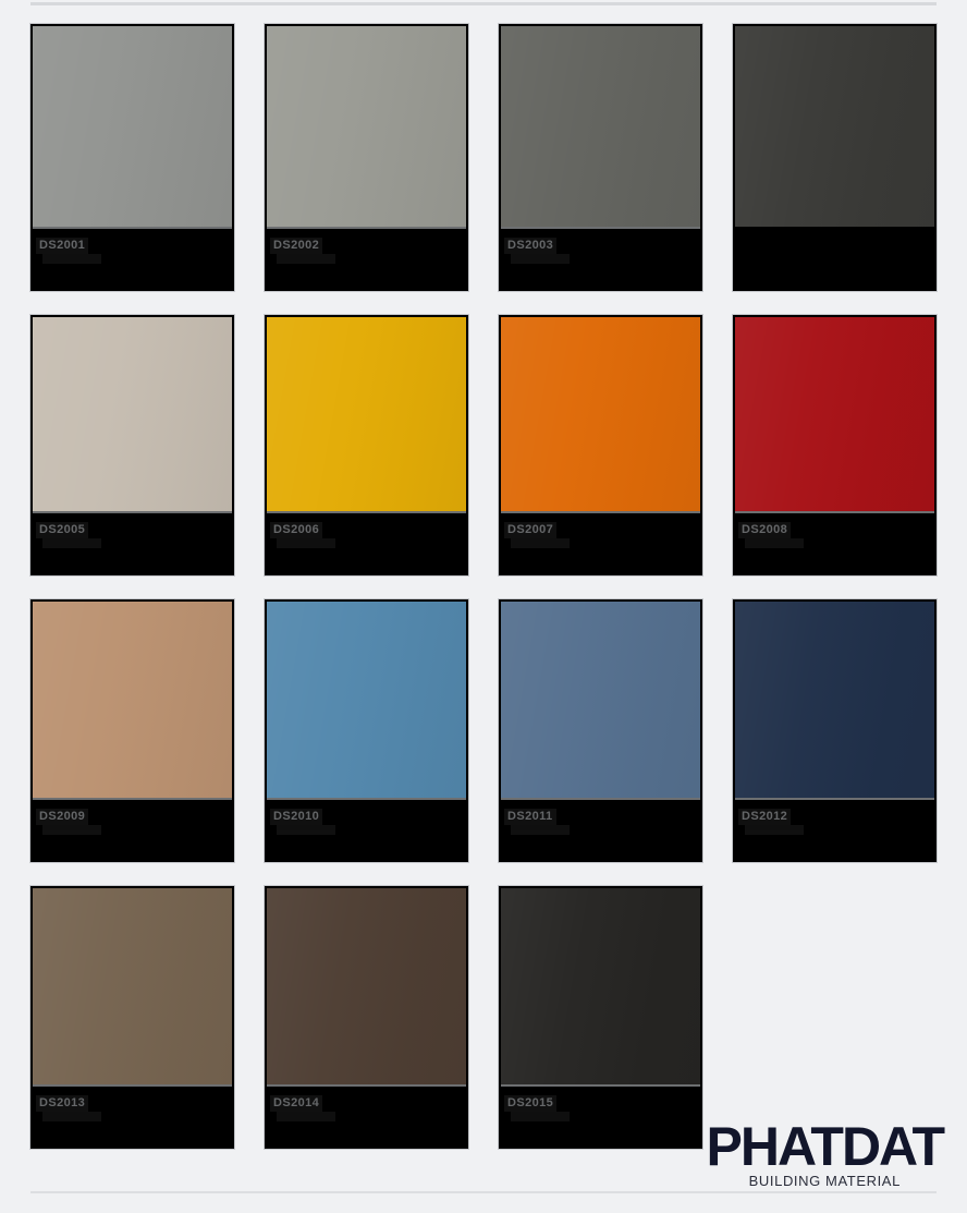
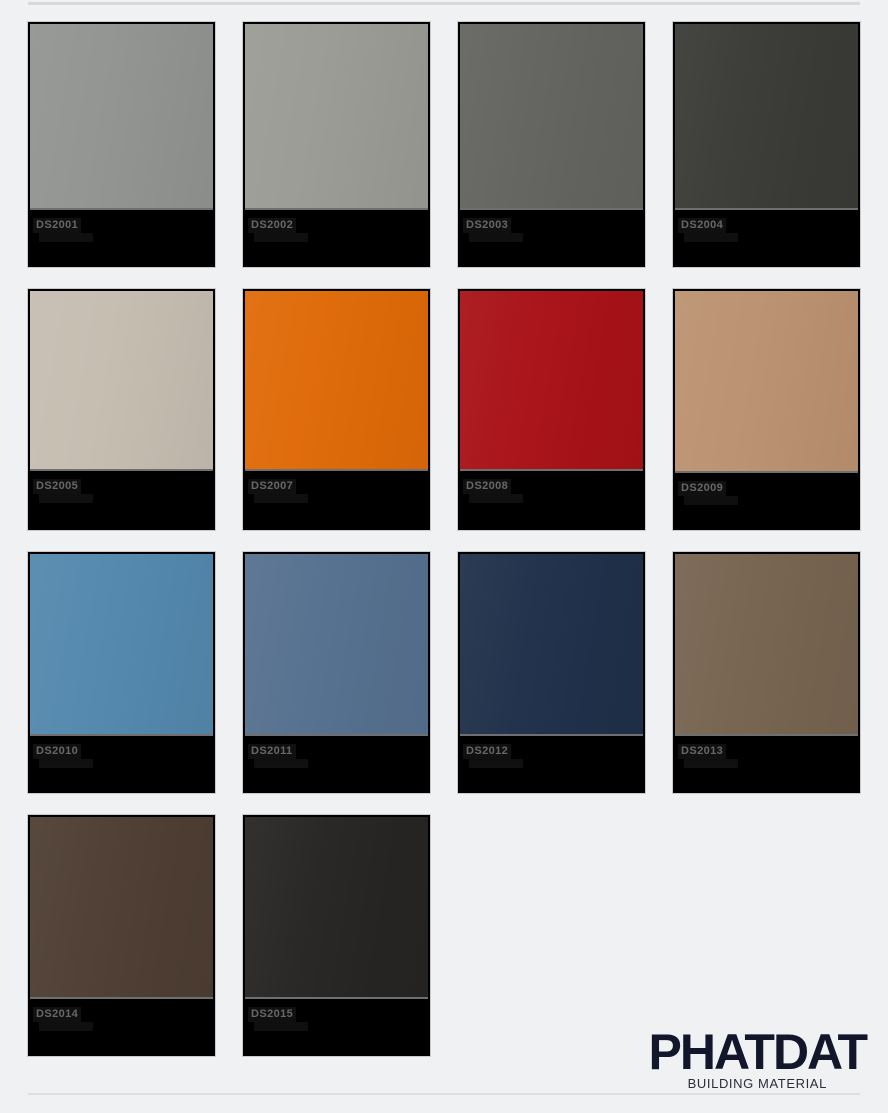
  DS2001
  DS2002
  DS2003
+ DS2004
  DS2005
- DS2006
  DS2007
  DS2008
  DS2009
  DS2010
  DS2011
  DS2012
  DS2013
  DS2014
  DS2015
  PHATDAT
  BUILDING MATERIAL
